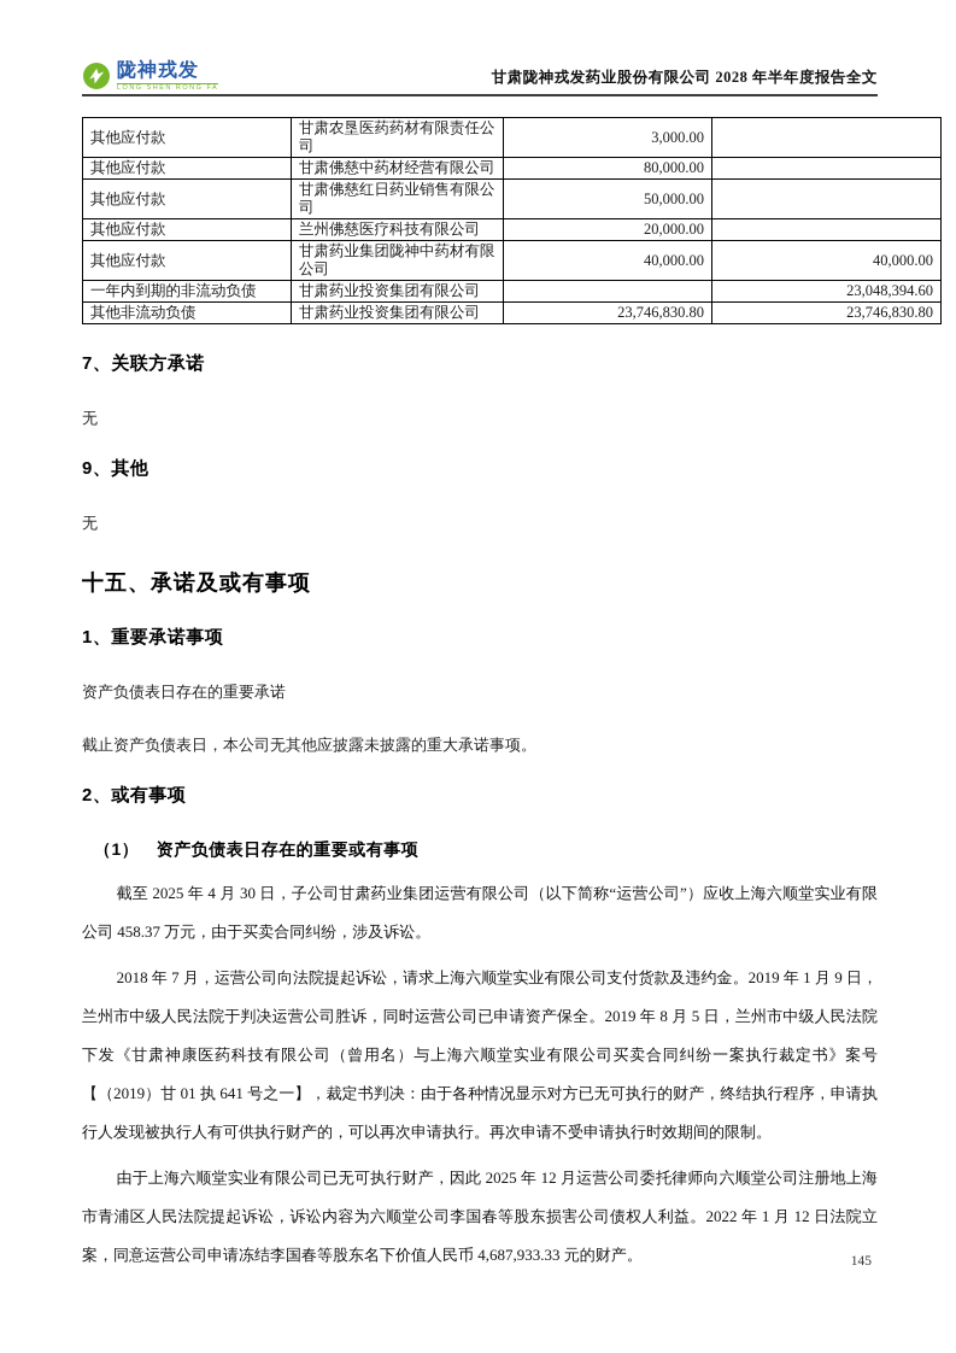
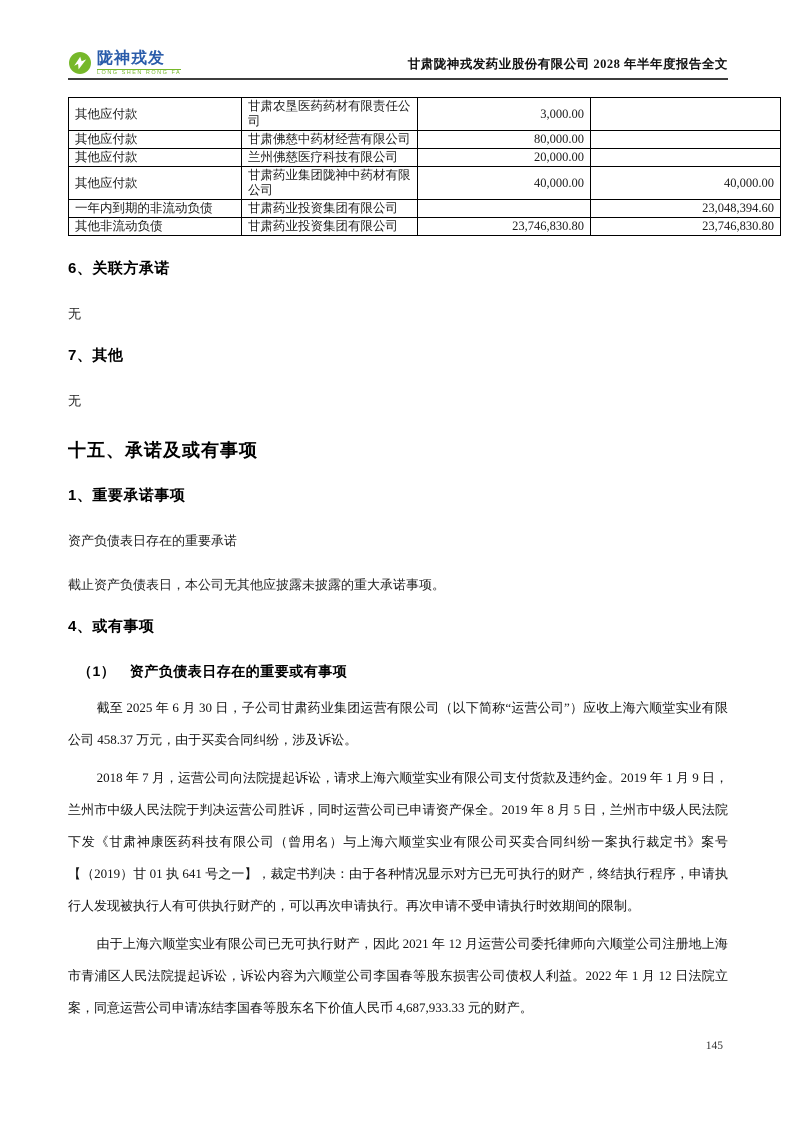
  陇神戎发
  甘肃陇神戎发药业股份有限公司 2028 年半年度报告全文
  其他应付款	甘肃农垦医药药材有限责任公司	3,000.00
  其他应付款	甘肃佛慈中药材经营有限公司	80,000.00
- 其他应付款	甘肃佛慈红日药业销售有限公司	50,000.00
  其他应付款	兰州佛慈医疗科技有限公司	20,000.00
  其他应付款	甘肃药业集团陇神中药材有限公司	40,000.00	40,000.00
  一年内到期的非流动负债	甘肃药业投资集团有限公司		23,048,394.60
  其他非流动负债	甘肃药业投资集团有限公司	23,746,830.80	23,746,830.80
- 7、关联方承诺
+ 6、关联方承诺
  无
- 9、其他
+ 7、其他
  无
  十五、承诺及或有事项
  1、重要承诺事项
  资产负债表日存在的重要承诺
  截止资产负债表日，本公司无其他应披露未披露的重大承诺事项。
- 2、或有事项
+ 4、或有事项
  （1） 资产负债表日存在的重要或有事项
- 截至 2025 年 4 月 30 日，子公司甘肃药业集团运营有限公司（以下简称“运营公司”）应收上海六顺堂实业有限公司 458.37 万元，由于买卖合同纠纷，涉及诉讼。
+ 截至 2025 年 6 月 30 日，子公司甘肃药业集团运营有限公司（以下简称“运营公司”）应收上海六顺堂实业有限公司 458.37 万元，由于买卖合同纠纷，涉及诉讼。
  2018 年 7 月，运营公司向法院提起诉讼，请求上海六顺堂实业有限公司支付货款及违约金。2019 年 1 月 9 日，兰州市中级人民法院于判决运营公司胜诉，同时运营公司已申请资产保全。2019 年 8 月 5 日，兰州市中级人民法院下发《甘肃神康医药科技有限公司（曾用名）与上海六顺堂实业有限公司买卖合同纠纷一案执行裁定书》案号【（2019）甘 01 执 641 号之一】，裁定书判决：由于各种情况显示对方已无可执行的财产，终结执行程序，申请执行人发现被执行人有可供执行财产的，可以再次申请执行。再次申请不受申请执行时效期间的限制。
- 由于上海六顺堂实业有限公司已无可执行财产，因此 2025 年 12 月运营公司委托律师向六顺堂公司注册地上海市青浦区人民法院提起诉讼，诉讼内容为六顺堂公司李国春等股东损害公司债权人利益。2022 年 1 月 12 日法院立案，同意运营公司申请冻结李国春等股东名下价值人民币 4,687,933.33 元的财产。
+ 由于上海六顺堂实业有限公司已无可执行财产，因此 2021 年 12 月运营公司委托律师向六顺堂公司注册地上海市青浦区人民法院提起诉讼，诉讼内容为六顺堂公司李国春等股东损害公司债权人利益。2022 年 1 月 12 日法院立案，同意运营公司申请冻结李国春等股东名下价值人民币 4,687,933.33 元的财产。
  145
